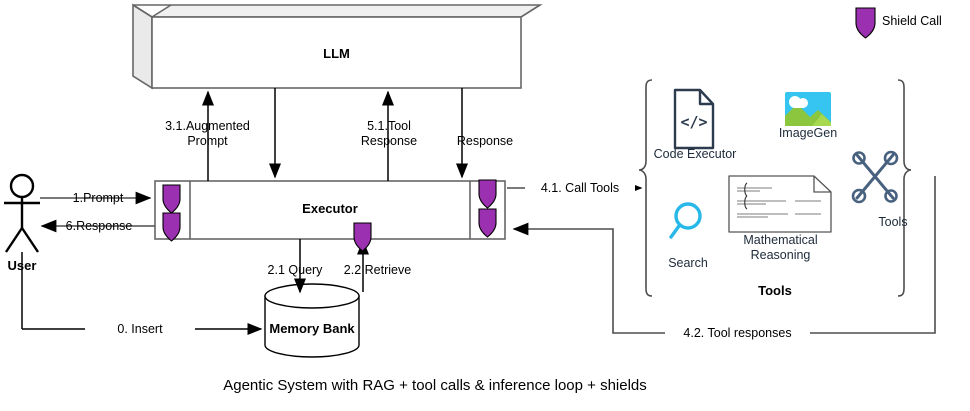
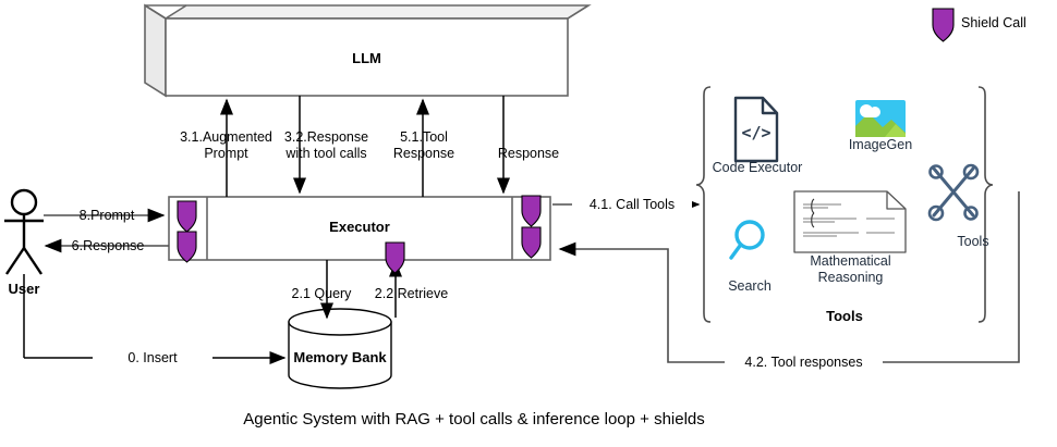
  </>
  LLM
  Executor
  Memory Bank
  User
  Tools
- 1.Prompt
+ 8.Prompt
  6.Response
  3.1.Augmented
  Prompt
+ 3.2.Response
+ with tool calls
  5.1.Tool
  Response
  Response
  2.1 Query
  2.2 Retrieve
  0. Insert
  4.1. Call Tools
  4.2. Tool responses
  Code Executor
  ImageGen
  Search
  Mathematical
  Reasoning
  Tools
  Shield Call
  Agentic System with RAG + tool calls & inference loop + shields
